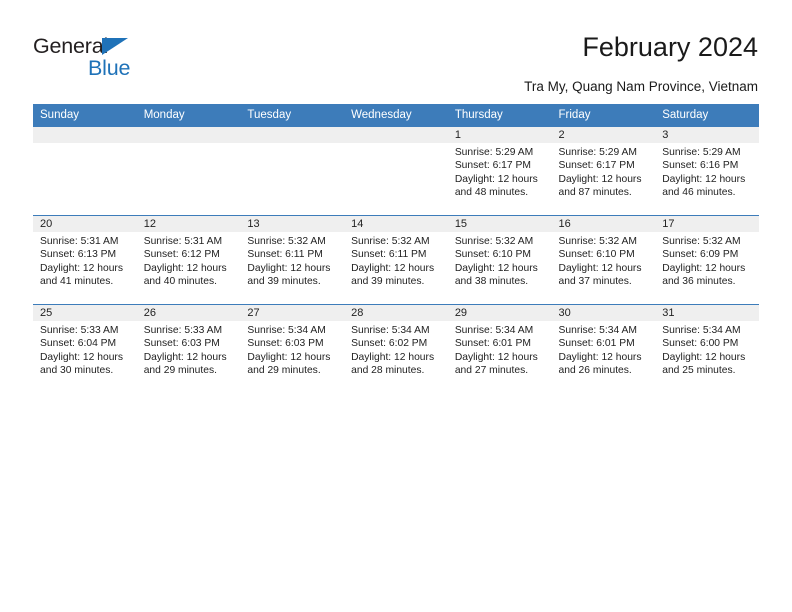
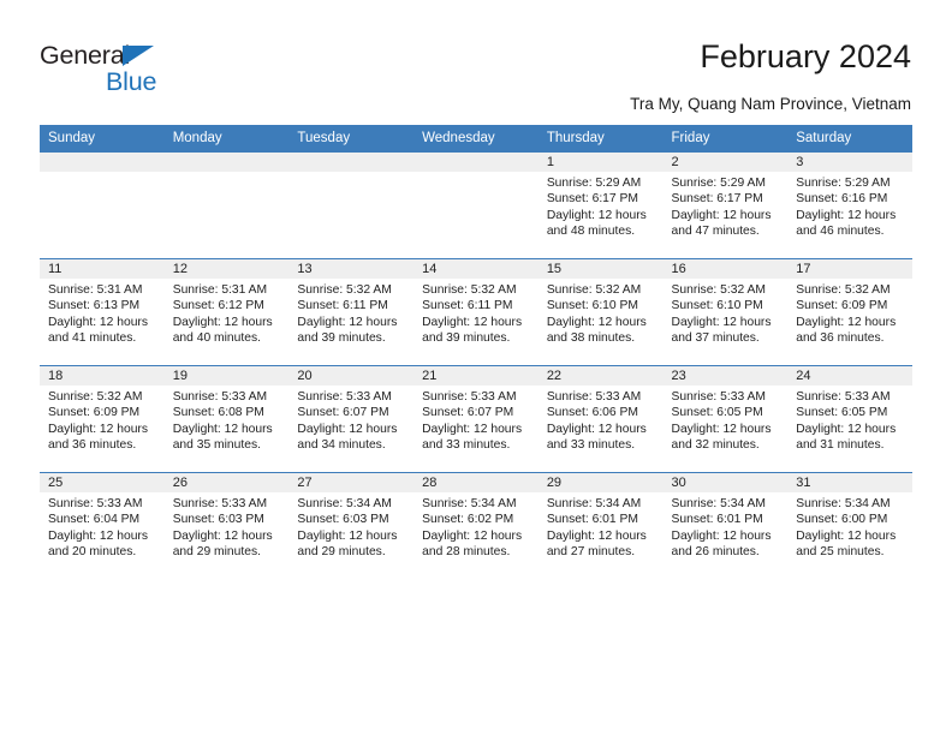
  General
  Blue
  February 2024
  Tra My, Quang Nam Province, Vietnam
  Sunday	Monday	Tuesday	Wednesday	Thursday	Friday	Saturday
- 				1Sunrise: 5:29 AMSunset: 6:17 PMDaylight: 12 hoursand 48 minutes.	2Sunrise: 5:29 AMSunset: 6:17 PMDaylight: 12 hoursand 87 minutes.	3Sunrise: 5:29 AMSunset: 6:16 PMDaylight: 12 hoursand 46 minutes.
+ 				1Sunrise: 5:29 AMSunset: 6:17 PMDaylight: 12 hoursand 48 minutes.	2Sunrise: 5:29 AMSunset: 6:17 PMDaylight: 12 hoursand 47 minutes.	3Sunrise: 5:29 AMSunset: 6:16 PMDaylight: 12 hoursand 46 minutes.
- 20Sunrise: 5:31 AMSunset: 6:13 PMDaylight: 12 hoursand 41 minutes.	12Sunrise: 5:31 AMSunset: 6:12 PMDaylight: 12 hoursand 40 minutes.	13Sunrise: 5:32 AMSunset: 6:11 PMDaylight: 12 hoursand 39 minutes.	14Sunrise: 5:32 AMSunset: 6:11 PMDaylight: 12 hoursand 39 minutes.	15Sunrise: 5:32 AMSunset: 6:10 PMDaylight: 12 hoursand 38 minutes.	16Sunrise: 5:32 AMSunset: 6:10 PMDaylight: 12 hoursand 37 minutes.	17Sunrise: 5:32 AMSunset: 6:09 PMDaylight: 12 hoursand 36 minutes.
+ 11Sunrise: 5:31 AMSunset: 6:13 PMDaylight: 12 hoursand 41 minutes.	12Sunrise: 5:31 AMSunset: 6:12 PMDaylight: 12 hoursand 40 minutes.	13Sunrise: 5:32 AMSunset: 6:11 PMDaylight: 12 hoursand 39 minutes.	14Sunrise: 5:32 AMSunset: 6:11 PMDaylight: 12 hoursand 39 minutes.	15Sunrise: 5:32 AMSunset: 6:10 PMDaylight: 12 hoursand 38 minutes.	16Sunrise: 5:32 AMSunset: 6:10 PMDaylight: 12 hoursand 37 minutes.	17Sunrise: 5:32 AMSunset: 6:09 PMDaylight: 12 hoursand 36 minutes.
+ 18Sunrise: 5:32 AMSunset: 6:09 PMDaylight: 12 hoursand 36 minutes.	19Sunrise: 5:33 AMSunset: 6:08 PMDaylight: 12 hoursand 35 minutes.	20Sunrise: 5:33 AMSunset: 6:07 PMDaylight: 12 hoursand 34 minutes.	21Sunrise: 5:33 AMSunset: 6:07 PMDaylight: 12 hoursand 33 minutes.	22Sunrise: 5:33 AMSunset: 6:06 PMDaylight: 12 hoursand 33 minutes.	23Sunrise: 5:33 AMSunset: 6:05 PMDaylight: 12 hoursand 32 minutes.	24Sunrise: 5:33 AMSunset: 6:05 PMDaylight: 12 hoursand 31 minutes.
- 25Sunrise: 5:33 AMSunset: 6:04 PMDaylight: 12 hoursand 30 minutes.	26Sunrise: 5:33 AMSunset: 6:03 PMDaylight: 12 hoursand 29 minutes.	27Sunrise: 5:34 AMSunset: 6:03 PMDaylight: 12 hoursand 29 minutes.	28Sunrise: 5:34 AMSunset: 6:02 PMDaylight: 12 hoursand 28 minutes.	29Sunrise: 5:34 AMSunset: 6:01 PMDaylight: 12 hoursand 27 minutes.	30Sunrise: 5:34 AMSunset: 6:01 PMDaylight: 12 hoursand 26 minutes.	31Sunrise: 5:34 AMSunset: 6:00 PMDaylight: 12 hoursand 25 minutes.
+ 25Sunrise: 5:33 AMSunset: 6:04 PMDaylight: 12 hoursand 20 minutes.	26Sunrise: 5:33 AMSunset: 6:03 PMDaylight: 12 hoursand 29 minutes.	27Sunrise: 5:34 AMSunset: 6:03 PMDaylight: 12 hoursand 29 minutes.	28Sunrise: 5:34 AMSunset: 6:02 PMDaylight: 12 hoursand 28 minutes.	29Sunrise: 5:34 AMSunset: 6:01 PMDaylight: 12 hoursand 27 minutes.	30Sunrise: 5:34 AMSunset: 6:01 PMDaylight: 12 hoursand 26 minutes.	31Sunrise: 5:34 AMSunset: 6:00 PMDaylight: 12 hoursand 25 minutes.
